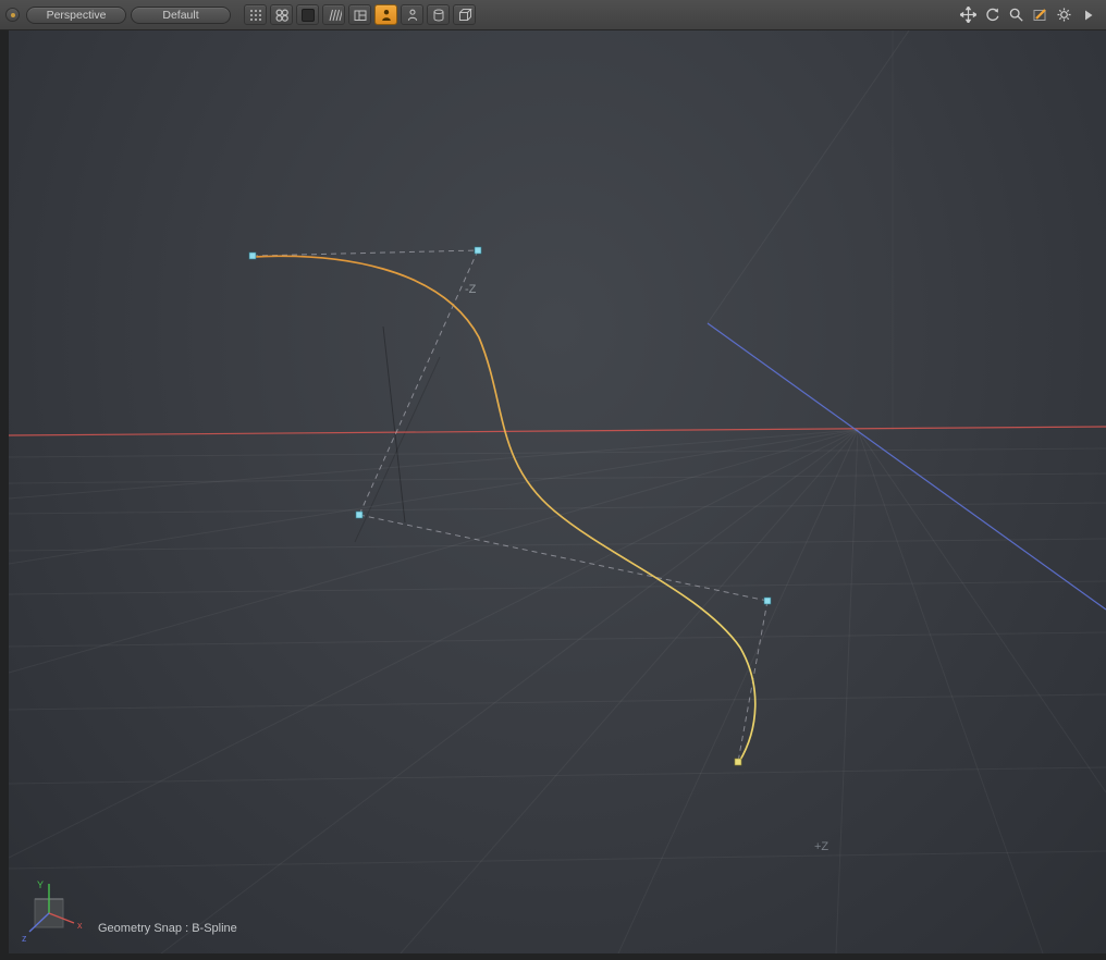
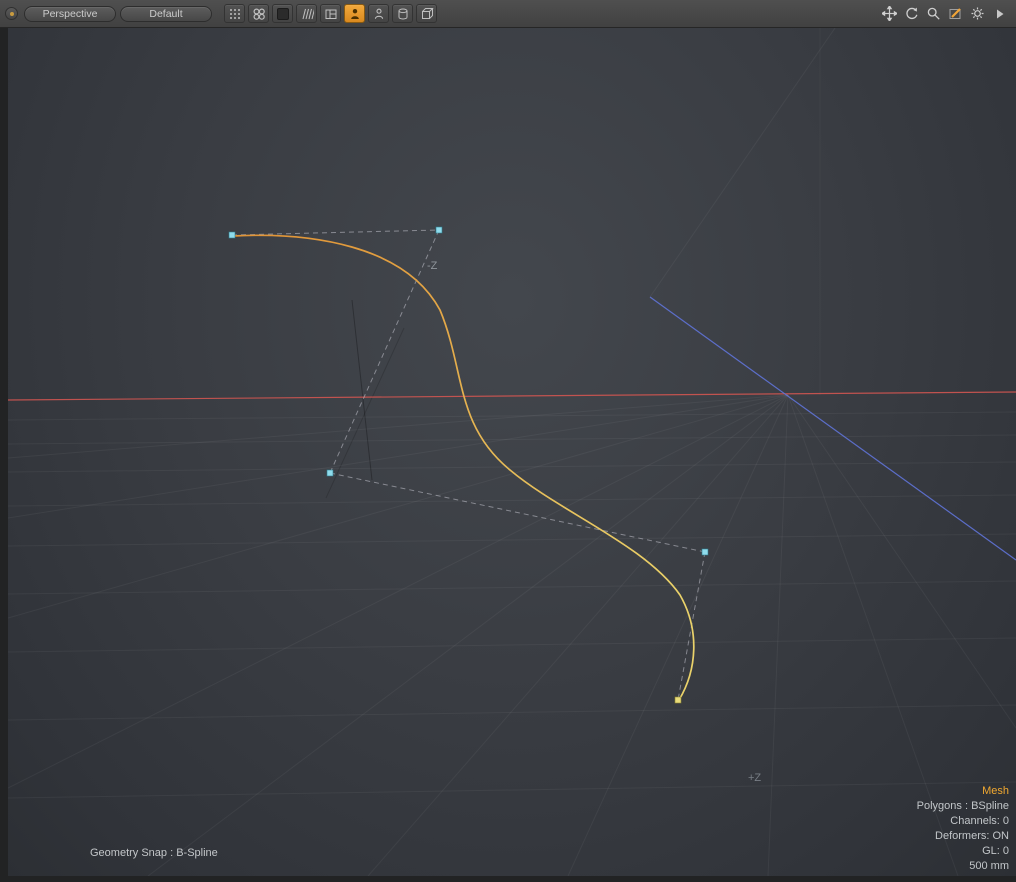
  Perspective
  Default
  -Z
  +Z
- Y
- x
- z
  Geometry Snap : B-Spline
+ Mesh
+ Polygons : BSpline
+ Channels: 0
+ Deformers: ON
+ GL: 0
+ 500 mm
